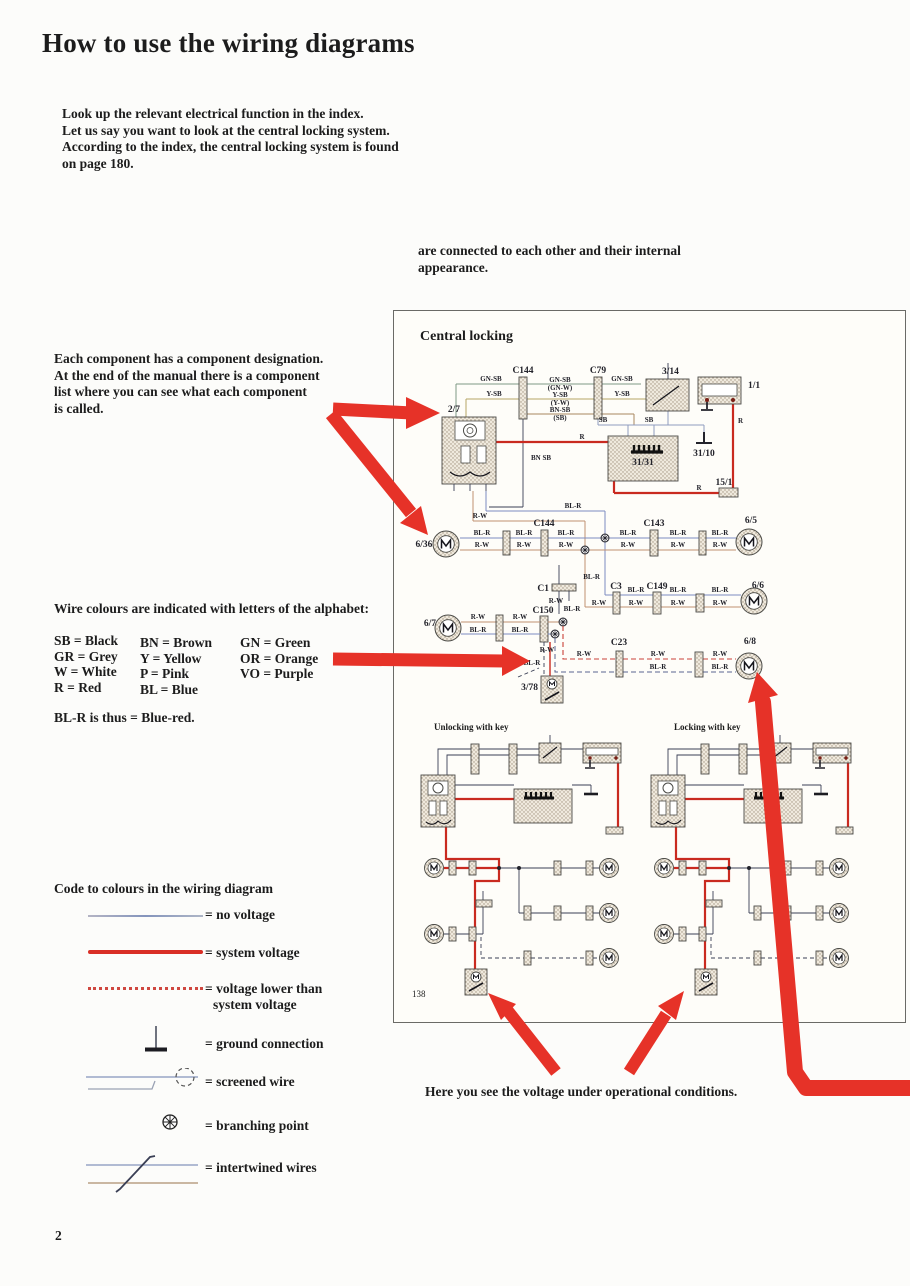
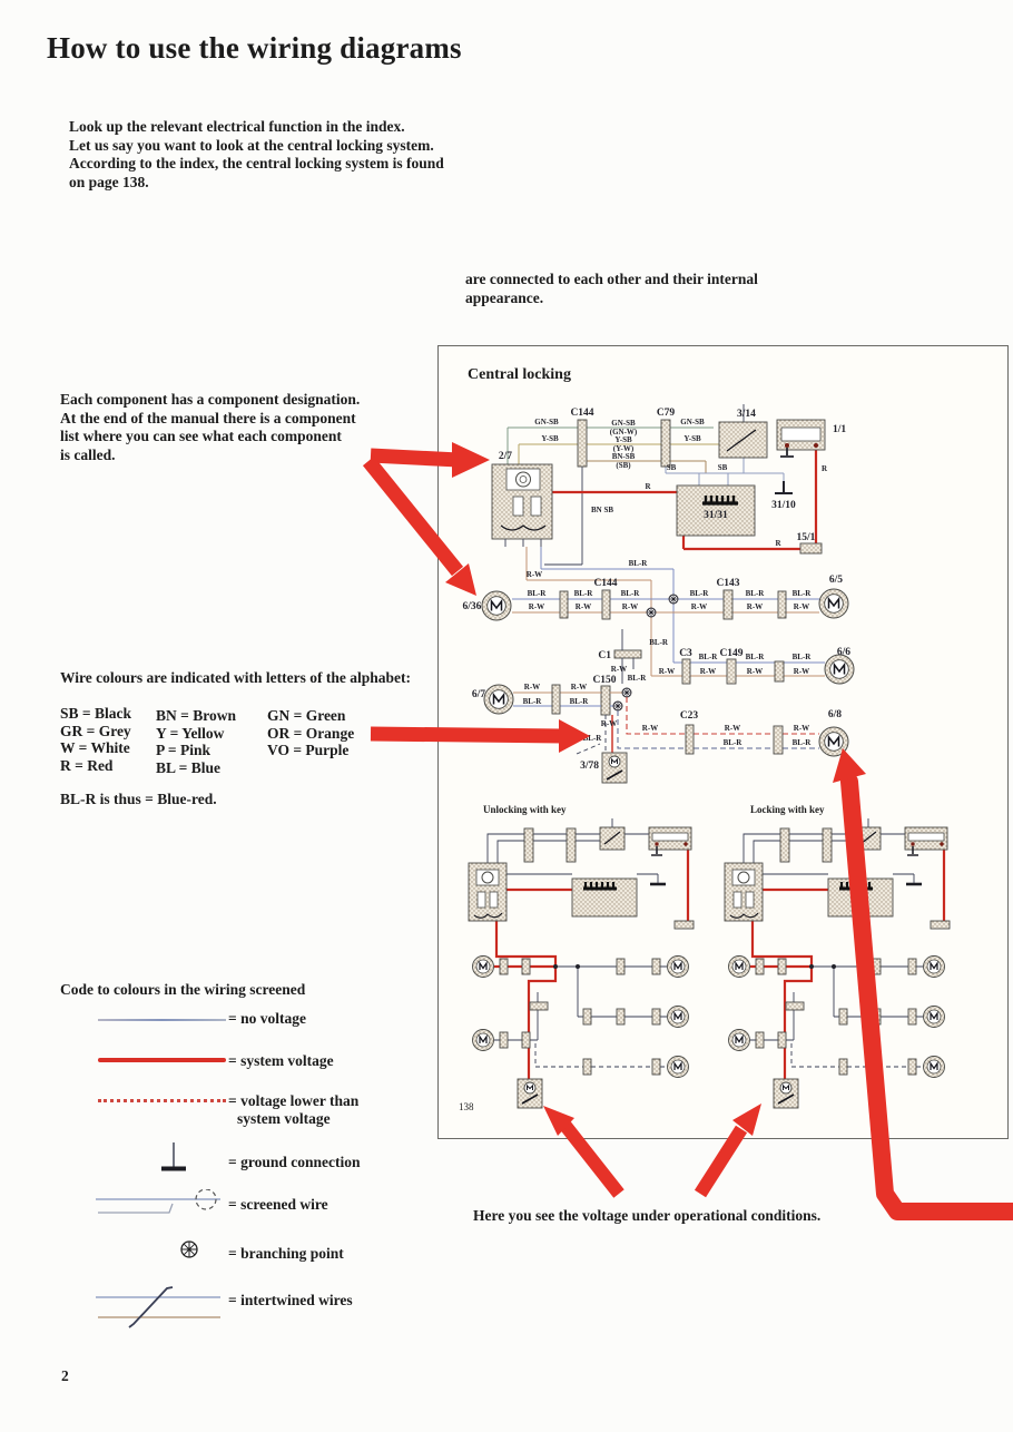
  How to use the wiring diagrams
  Look up the relevant electrical function in the index.
  Let us say you want to look at the central locking system.
  According to the index, the central locking system is found
- on page 180.
+ on page 138.
  are connected to each other and their internal
  appearance.
  Each component has a component designation.
  At the end of the manual there is a component
  list where you can see what each component
  is called.
  Wire colours are indicated with letters of the alphabet:
  SB = Black
  GR = Grey
  W = White
  R = Red
  BN = Brown
  Y = Yellow
  P = Pink
  BL = Blue
  GN = Green
  OR = Orange
  VO = Purple
  BL-R is thus = Blue-red.
- Code to colours in the wiring diagram
+ Code to colours in the wiring screened
  = no voltage
  = system voltage
  = voltage lower than
  system voltage
  = ground connection
  = screened wire
  = branching point
  = intertwined wires
  Here you see the voltage under operational conditions.
  2
  Central locking
  Unlocking with key
  Locking with key
  138
  C144
  C79
  3/14
  1/1
  2/7
  31/31
  31/10
  15/1
  6/36
  C144
  C143
  6/5
  C1
  C150
  6/7
  C3
  C149
  6/6
  C23
  6/8
  3/78
  GN-SB
  Y-SB
  GN-SB
  (GN-W)
  Y-SB
  (Y-W)
  BN-SB
  (SB)
  GN-SB
  Y-SB
  SB
  SB
  BN SB
  R
  R
  R
  BL-R
  R-W
  BL-R
  BL-R
  R-W
  BL-R
  R-W
  BL-R
  R-W
  BL-R
  R-W
  BL-R
  R-W
  BL-R
  R-W
  R-W
  BL-R
  R-W
  BL-R
  R-W
  BL-R
  R-W
  BL-R
  R-W
  BL-R
  R-W
  BL-R
  R-W
  R-W
  L-R
  R-W
  R-W
  BL-R
  R-W
  BL-R
